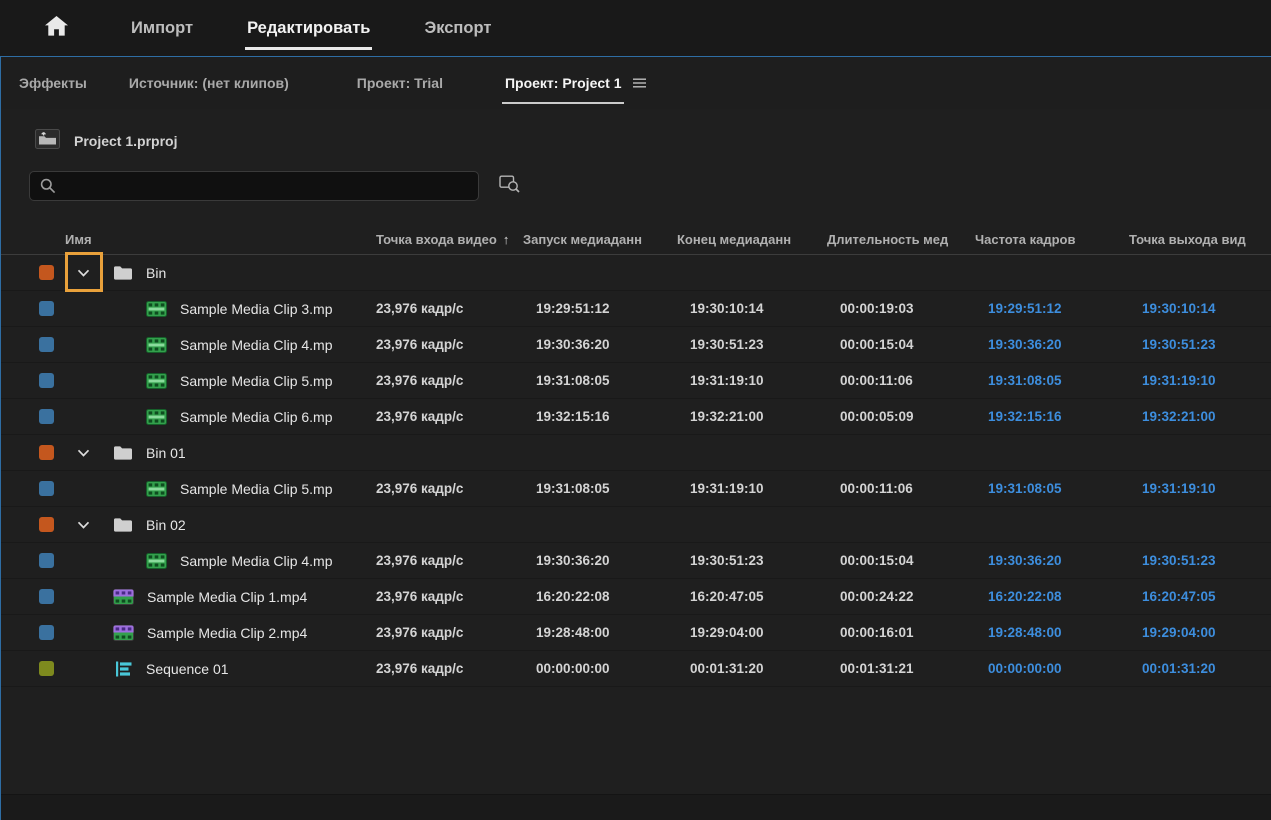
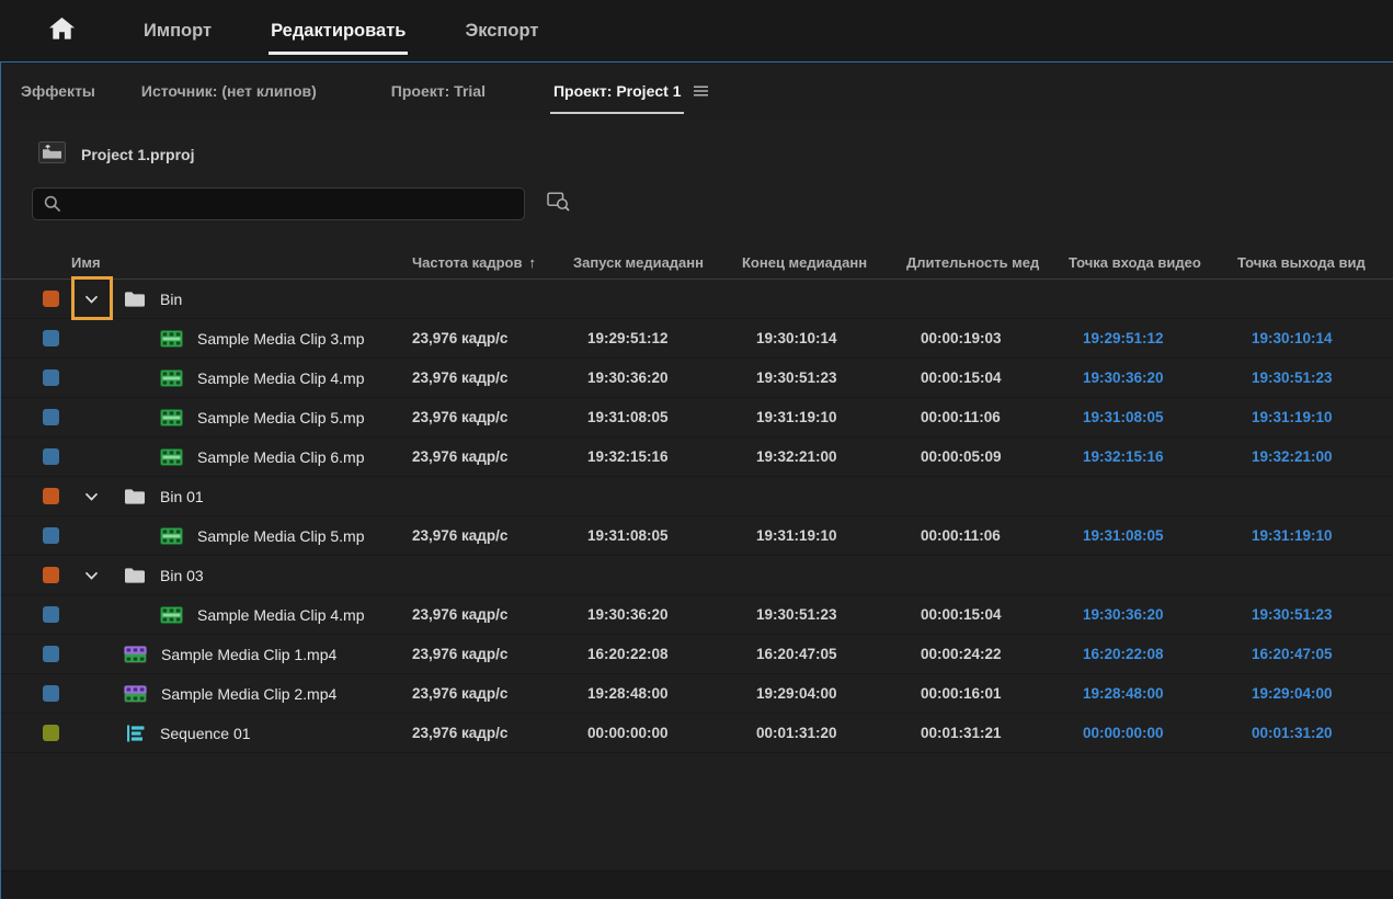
  Импорт
  Редактировать
  Экспорт
  Эффекты
  Источник: (нет клипов)
  Проект: Trial
  Проект: Project 1
  Project 1.prproj
  Имя
- Точка входа видео ↑
+ Частота кадров ↑
  Запуск медиаданн
  Конец медиаданн
  Длительность мед
- Частота кадров
+ Точка входа видео
  Точка выхода вид
  Bin
  Sample Media Clip 3.mp
  23,976 кадр/с
  19:29:51:12
  19:30:10:14
  00:00:19:03
  19:29:51:12
  19:30:10:14
  Sample Media Clip 4.mp
  23,976 кадр/с
  19:30:36:20
  19:30:51:23
  00:00:15:04
  19:30:36:20
  19:30:51:23
  Sample Media Clip 5.mp
  23,976 кадр/с
  19:31:08:05
  19:31:19:10
  00:00:11:06
  19:31:08:05
  19:31:19:10
  Sample Media Clip 6.mp
  23,976 кадр/с
  19:32:15:16
  19:32:21:00
  00:00:05:09
  19:32:15:16
  19:32:21:00
  Bin 01
  Sample Media Clip 5.mp
  23,976 кадр/с
  19:31:08:05
  19:31:19:10
  00:00:11:06
  19:31:08:05
  19:31:19:10
- Bin 02
+ Bin 03
  Sample Media Clip 4.mp
  23,976 кадр/с
  19:30:36:20
  19:30:51:23
  00:00:15:04
  19:30:36:20
  19:30:51:23
  Sample Media Clip 1.mp4
  23,976 кадр/с
  16:20:22:08
  16:20:47:05
  00:00:24:22
  16:20:22:08
  16:20:47:05
  Sample Media Clip 2.mp4
  23,976 кадр/с
  19:28:48:00
  19:29:04:00
  00:00:16:01
  19:28:48:00
  19:29:04:00
  Sequence 01
  23,976 кадр/с
  00:00:00:00
  00:01:31:20
  00:01:31:21
  00:00:00:00
  00:01:31:20
